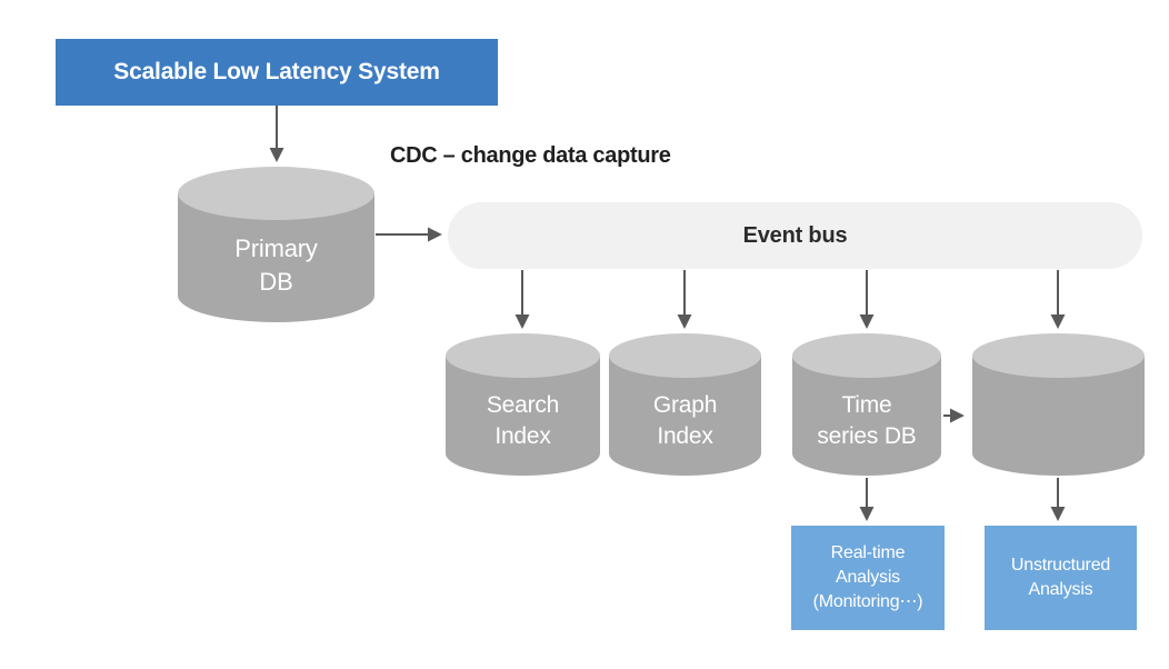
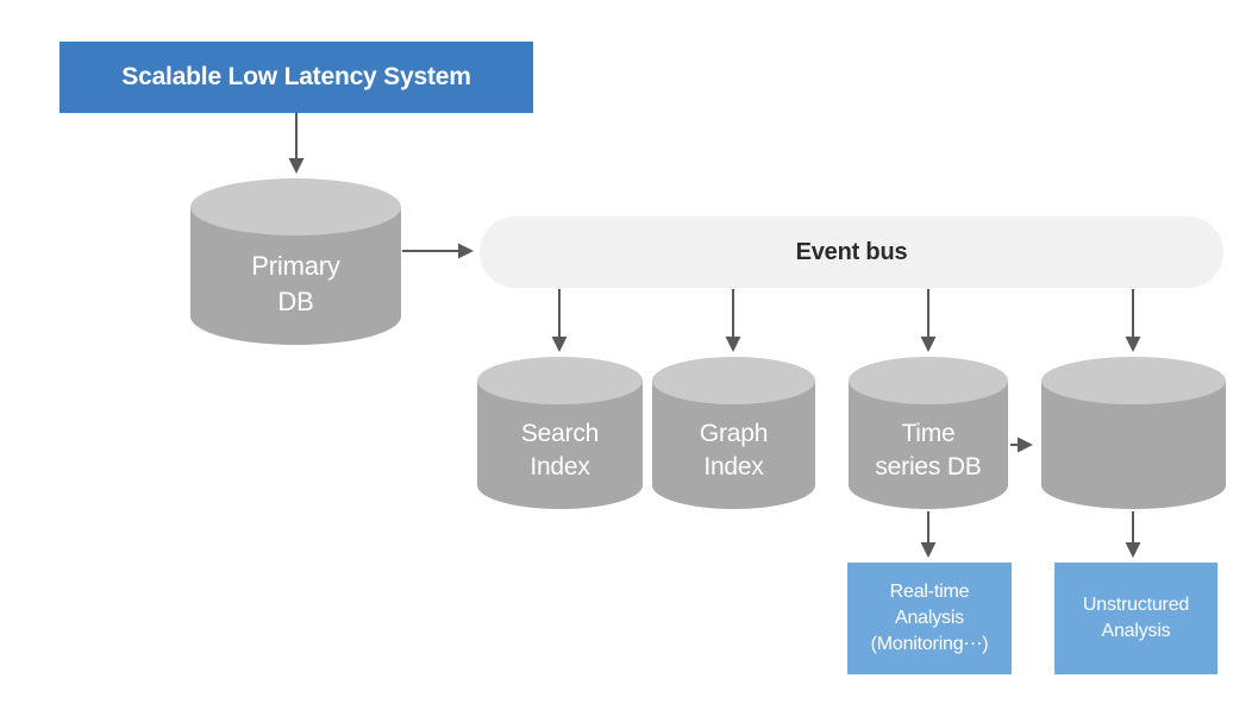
  Scalable Low Latency System
- CDC – change data capture
  Event bus
  Primary
  DB
  Search
  Index
  Graph
  Index
  Time
  series DB
  Real-time
  Analysis
  (Monitoring⋯)
  Unstructured
  Analysis
